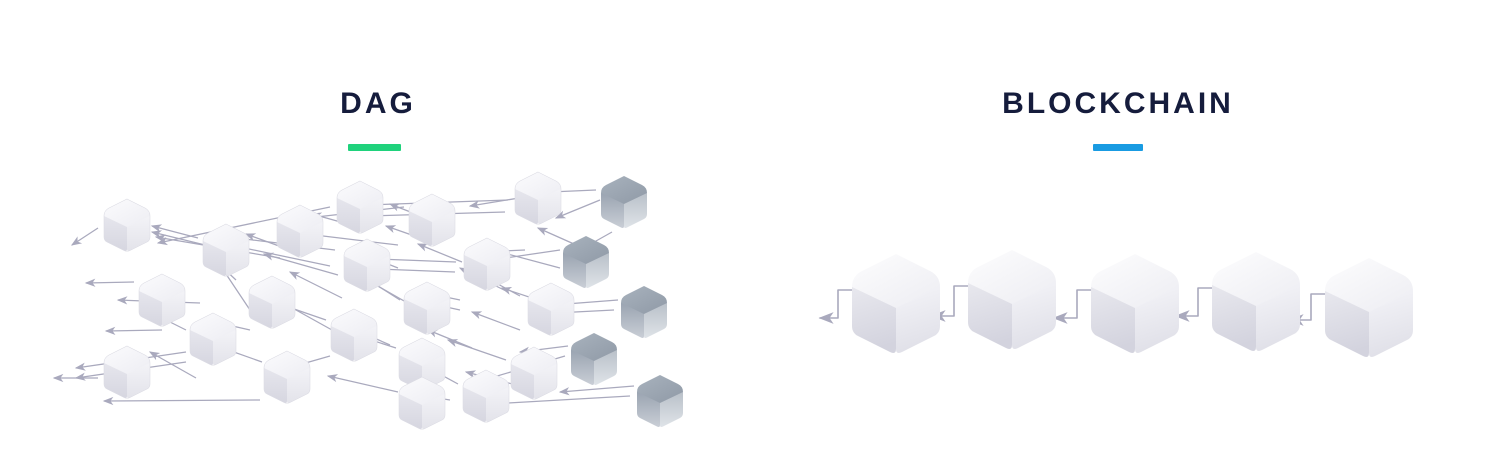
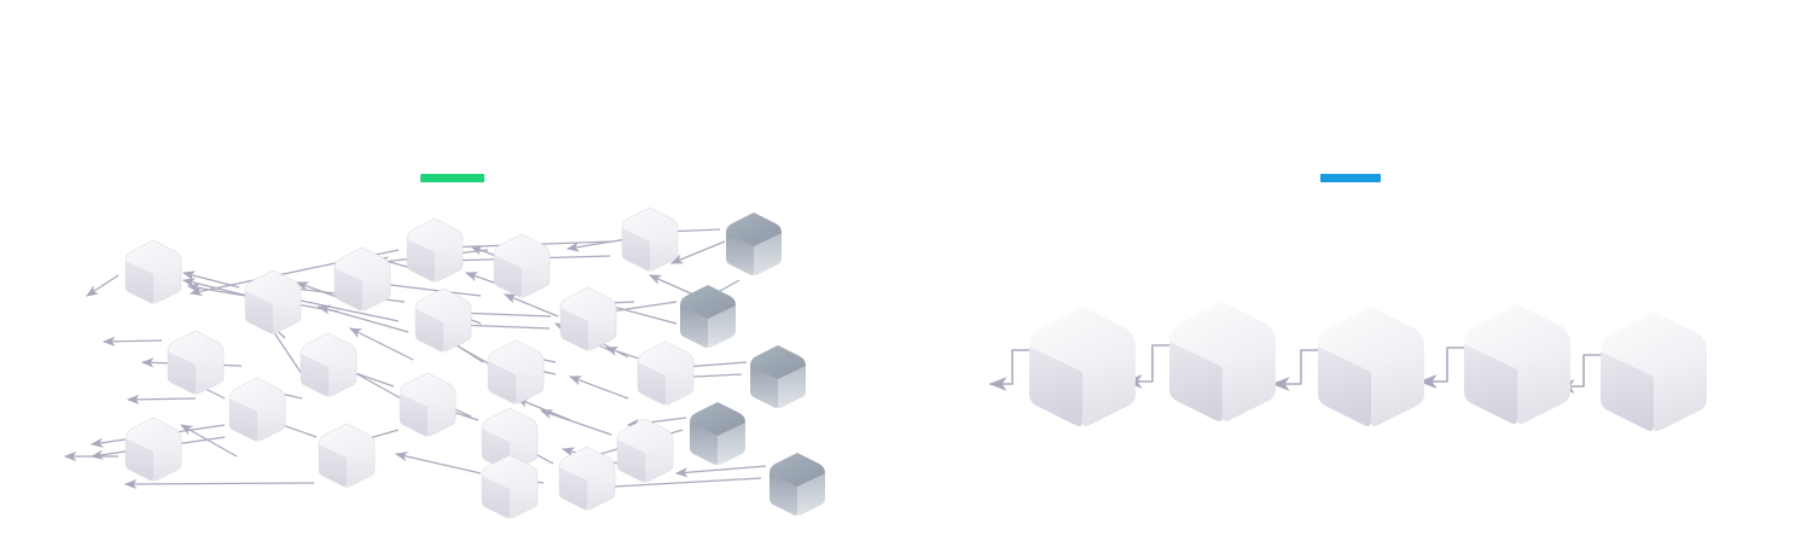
- DAG
- BLOCKCHAIN
